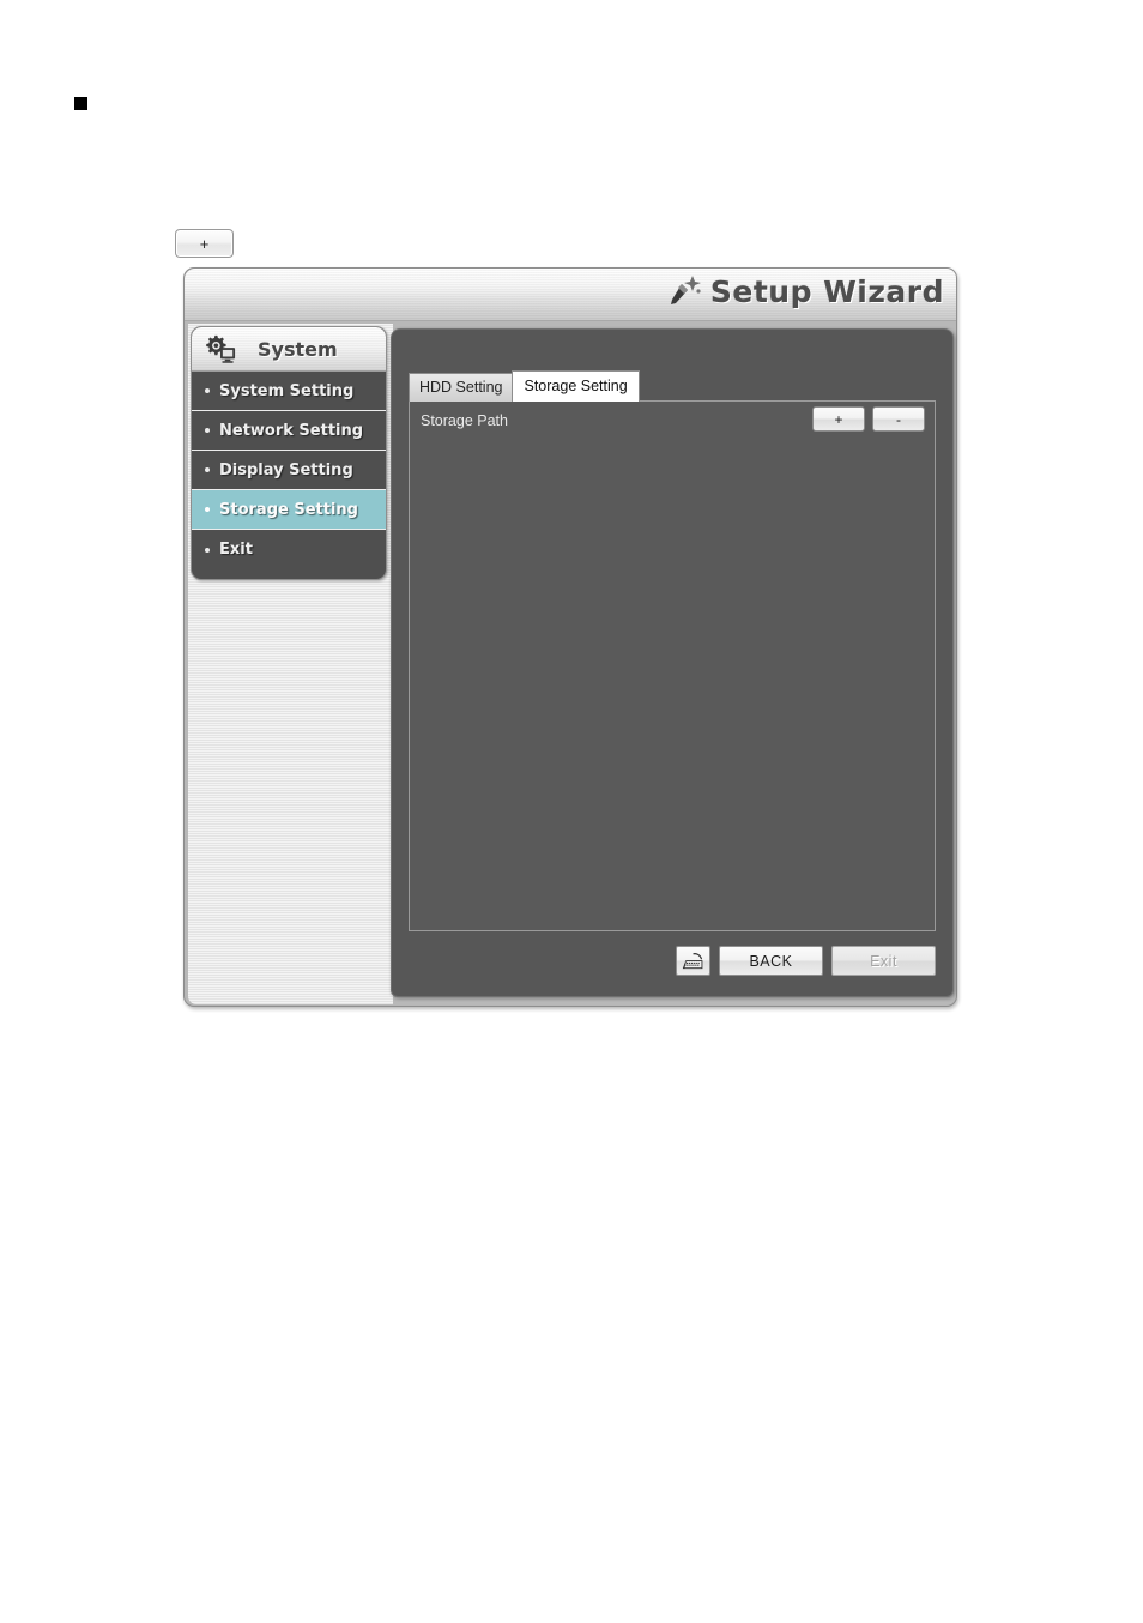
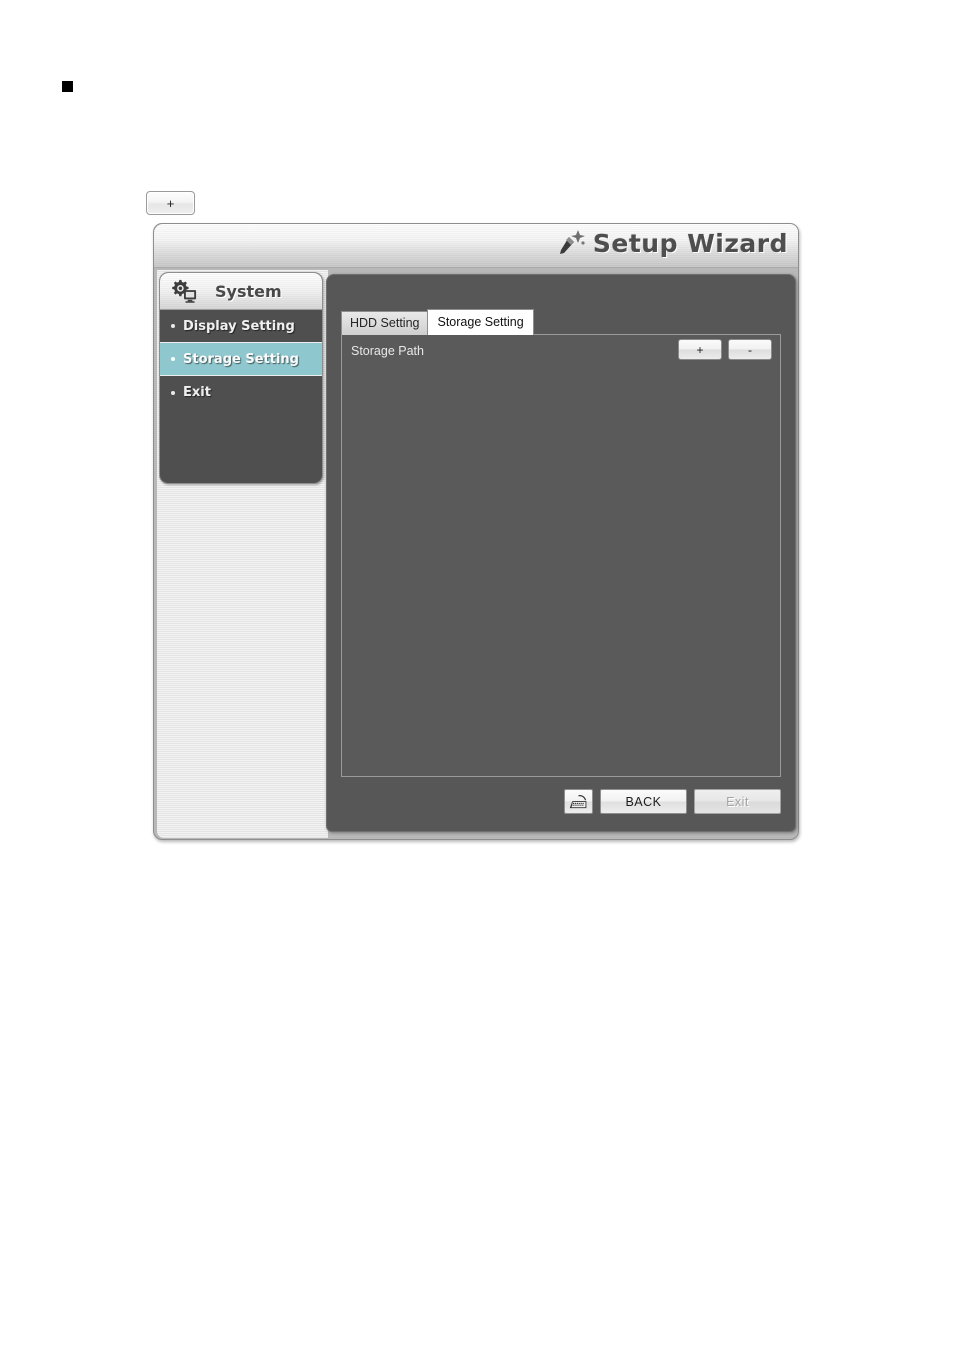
  +
  Setup Wizard
  System
- System Setting
- Network Setting
  Display Setting
  Storage Setting
  Exit
  HDD Setting
  Storage Setting
  Storage Path
  +
  -
  BACK
  Exit
